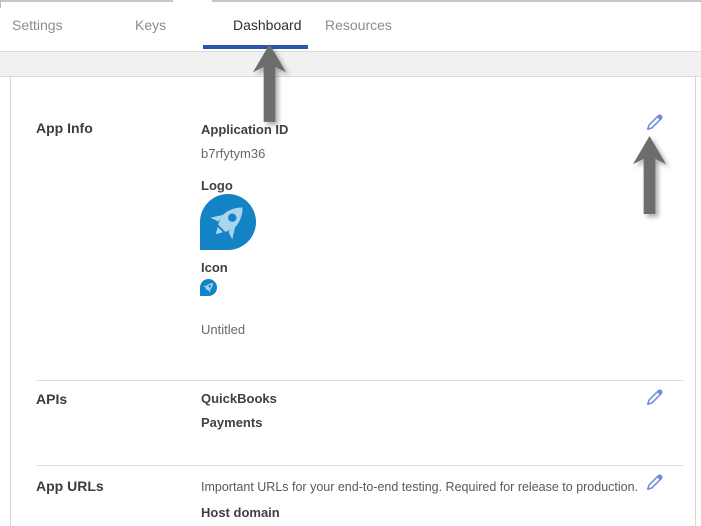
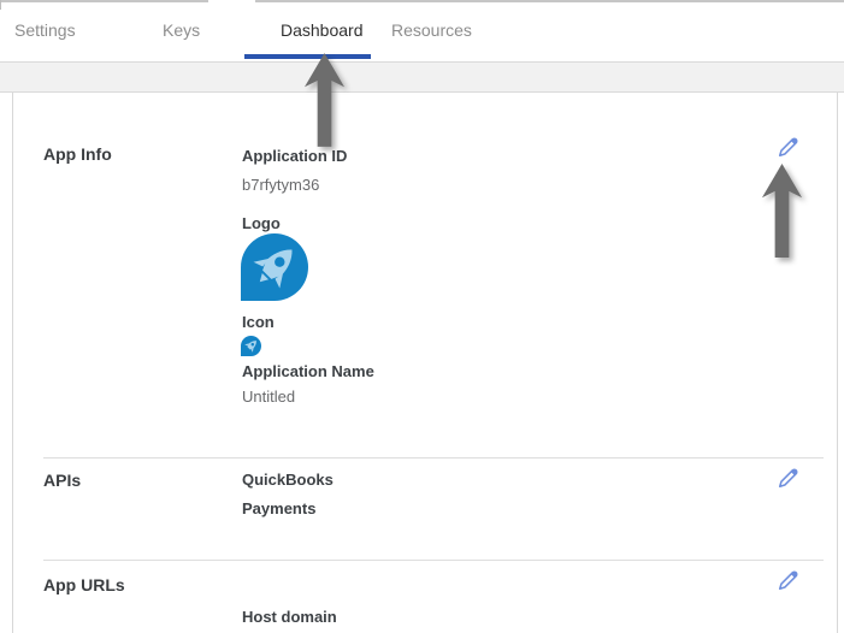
  Settings
  Keys
  Dashboard
  Resources
  App Info
  Application ID
  b7rfytym36
  Logo
  Icon
+ Application Name
  Untitled
  APIs
  QuickBooks
  Payments
  App URLs
- Important URLs for your end-to-end testing. Required for release to production.
  Host domain
